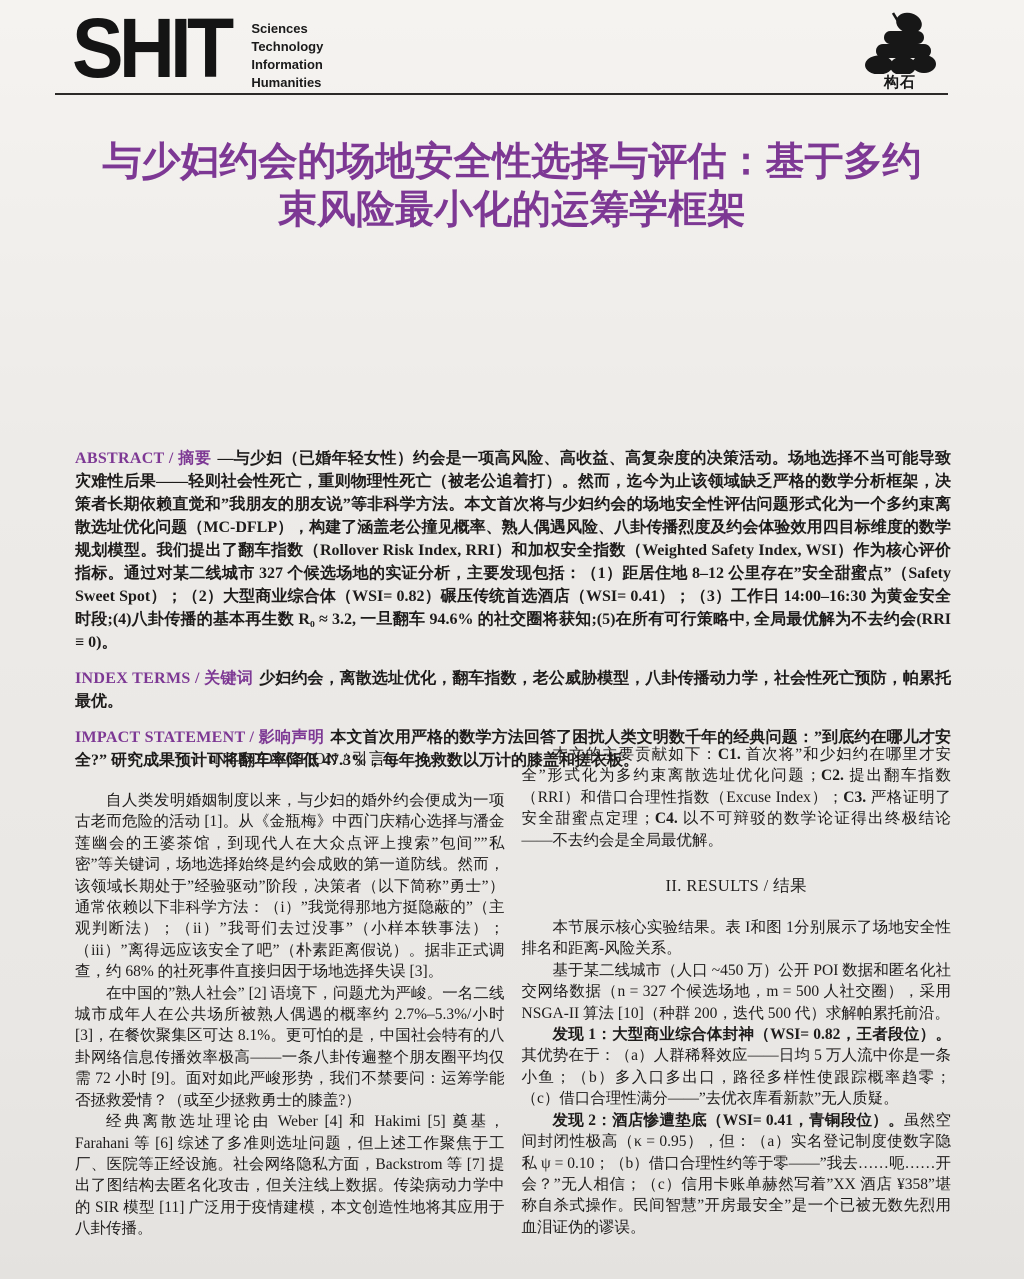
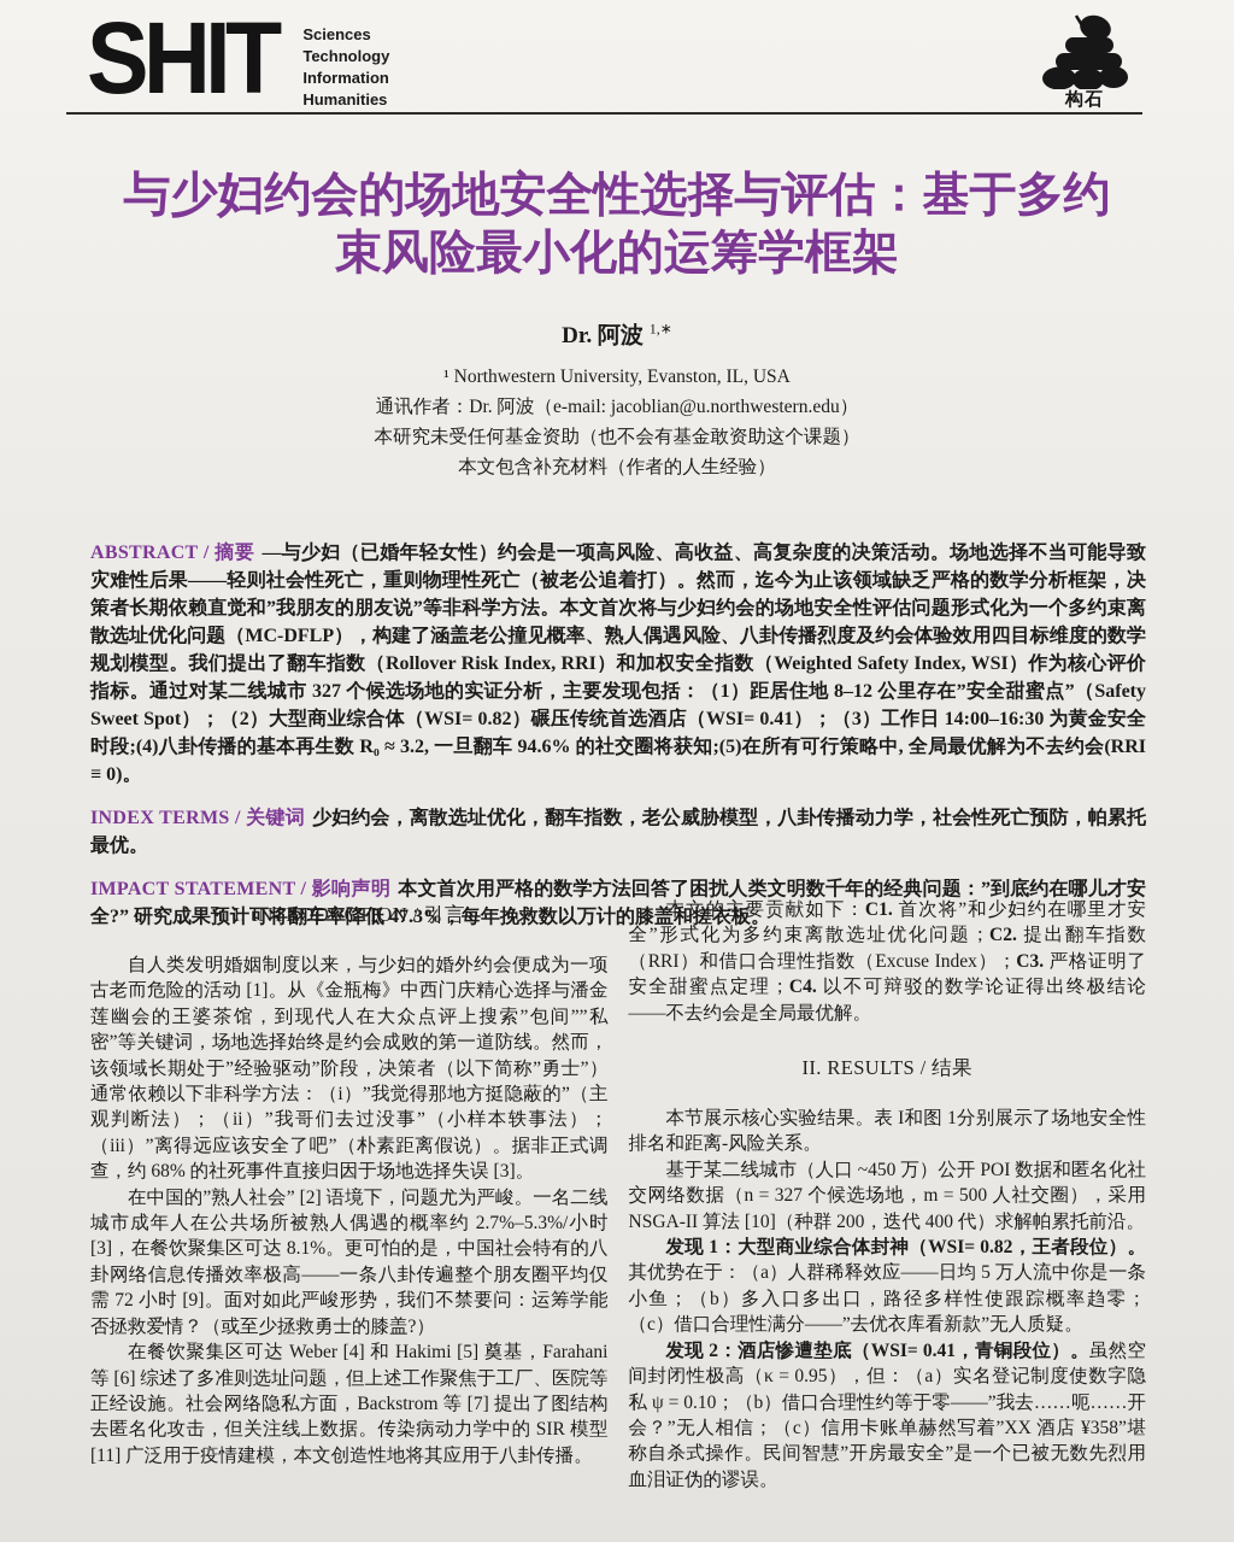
  SHIT
  Sciences
  Technology
  Information
  Humanities
  构石
  与少妇约会的场地安全性选择与评估：基于多约束风险最小化的运筹学框架
+ Dr. 阿波 1,∗
+ ¹ Northwestern University, Evanston, IL, USA
+ 通讯作者：Dr. 阿波（e-mail: jacoblian@u.northwestern.edu）
+ 本研究未受任何基金资助（也不会有基金敢资助这个课题）
+ 本文包含补充材料（作者的人生经验）
  ABSTRACT / 摘要 —与少妇（已婚年轻女性）约会是一项高风险、高收益、高复杂度的决策活动。场地选择不当可能导致灾难性后果——轻则社会性死亡，重则物理性死亡（被老公追着打）。然而，迄今为止该领域缺乏严格的数学分析框架，决策者长期依赖直觉和”我朋友的朋友说”等非科学方法。本文首次将与少妇约会的场地安全性评估问题形式化为一个多约束离散选址优化问题（MC-DFLP），构建了涵盖老公撞见概率、熟人偶遇风险、八卦传播烈度及约会体验效用四目标维度的数学规划模型。我们提出了翻车指数（Rollover Risk Index, RRI）和加权安全指数（Weighted Safety Index, WSI）作为核心评价指标。通过对某二线城市 327 个候选场地的实证分析，主要发现包括：（1）距居住地 8–12 公里存在”安全甜蜜点”（Safety Sweet Spot）；（2）大型商业综合体（WSI= 0.82）碾压传统首选酒店（WSI= 0.41）；（3）工作日 14:00–16:30 为黄金安全时段;(4)八卦传播的基本再生数 R₀ ≈ 3.2, 一旦翻车 94.6% 的社交圈将获知;(5)在所有可行策略中, 全局最优解为不去约会(RRI ≡ 0)。
  INDEX TERMS / 关键词 少妇约会，离散选址优化，翻车指数，老公威胁模型，八卦传播动力学，社会性死亡预防，帕累托最优。
  IMPACT STATEMENT / 影响声明 本文首次用严格的数学方法回答了困扰人类文明数千年的经典问题：”到底约在哪儿才安全?” 研究成果预计可将翻车率降低 47.3%，每年挽救数以万计的膝盖和搓衣板。
  I. INTRODUCTION / 引言
  自人类发明婚姻制度以来，与少妇的婚外约会便成为一项古老而危险的活动 [1]。从《金瓶梅》中西门庆精心选择与潘金莲幽会的王婆茶馆，到现代人在大众点评上搜索”包间””私密”等关键词，场地选择始终是约会成败的第一道防线。然而，该领域长期处于”经验驱动”阶段，决策者（以下简称”勇士”）通常依赖以下非科学方法：（i）”我觉得那地方挺隐蔽的”（主观判断法）；（ii）”我哥们去过没事”（小样本轶事法）；（iii）”离得远应该安全了吧”（朴素距离假说）。据非正式调查，约 68% 的社死事件直接归因于场地选择失误 [3]。
  在中国的”熟人社会” [2] 语境下，问题尤为严峻。一名二线城市成年人在公共场所被熟人偶遇的概率约 2.7%–5.3%/小时 [3]，在餐饮聚集区可达 8.1%。更可怕的是，中国社会特有的八卦网络信息传播效率极高——一条八卦传遍整个朋友圈平均仅需 72 小时 [9]。面对如此严峻形势，我们不禁要问：运筹学能否拯救爱情？（或至少拯救勇士的膝盖?）
- 经典离散选址理论由 Weber [4] 和 Hakimi [5] 奠基，Farahani 等 [6] 综述了多准则选址问题，但上述工作聚焦于工厂、医院等正经设施。社会网络隐私方面，Backstrom 等 [7] 提出了图结构去匿名化攻击，但关注线上数据。传染病动力学中的 SIR 模型 [11] 广泛用于疫情建模，本文创造性地将其应用于八卦传播。
+ 在餐饮聚集区可达 Weber [4] 和 Hakimi [5] 奠基，Farahani 等 [6] 综述了多准则选址问题，但上述工作聚焦于工厂、医院等正经设施。社会网络隐私方面，Backstrom 等 [7] 提出了图结构去匿名化攻击，但关注线上数据。传染病动力学中的 SIR 模型 [11] 广泛用于疫情建模，本文创造性地将其应用于八卦传播。
  本文的主要贡献如下：C1. 首次将”和少妇约在哪里才安全”形式化为多约束离散选址优化问题；C2. 提出翻车指数（RRI）和借口合理性指数（Excuse Index）；C3. 严格证明了安全甜蜜点定理；C4. 以不可辩驳的数学论证得出终极结论——不去约会是全局最优解。
  II. RESULTS / 结果
  本节展示核心实验结果。表 I和图 1分别展示了场地安全性排名和距离-风险关系。
- 基于某二线城市（人口 ~450 万）公开 POI 数据和匿名化社交网络数据（n = 327 个候选场地，m = 500 人社交圈），采用 NSGA-II 算法 [10]（种群 200，迭代 500 代）求解帕累托前沿。
+ 基于某二线城市（人口 ~450 万）公开 POI 数据和匿名化社交网络数据（n = 327 个候选场地，m = 500 人社交圈），采用 NSGA-II 算法 [10]（种群 200，迭代 400 代）求解帕累托前沿。
  发现 1：大型商业综合体封神（WSI= 0.82，王者段位）。其优势在于：（a）人群稀释效应——日均 5 万人流中你是一条小鱼；（b）多入口多出口，路径多样性使跟踪概率趋零；（c）借口合理性满分——”去优衣库看新款”无人质疑。
  发现 2：酒店惨遭垫底（WSI= 0.41，青铜段位）。虽然空间封闭性极高（κ = 0.95），但：（a）实名登记制度使数字隐私 ψ = 0.10；（b）借口合理性约等于零——”我去……呃……开会？”无人相信；（c）信用卡账单赫然写着”XX 酒店 ¥358”堪称自杀式操作。民间智慧”开房最安全”是一个已被无数先烈用血泪证伪的谬误。
